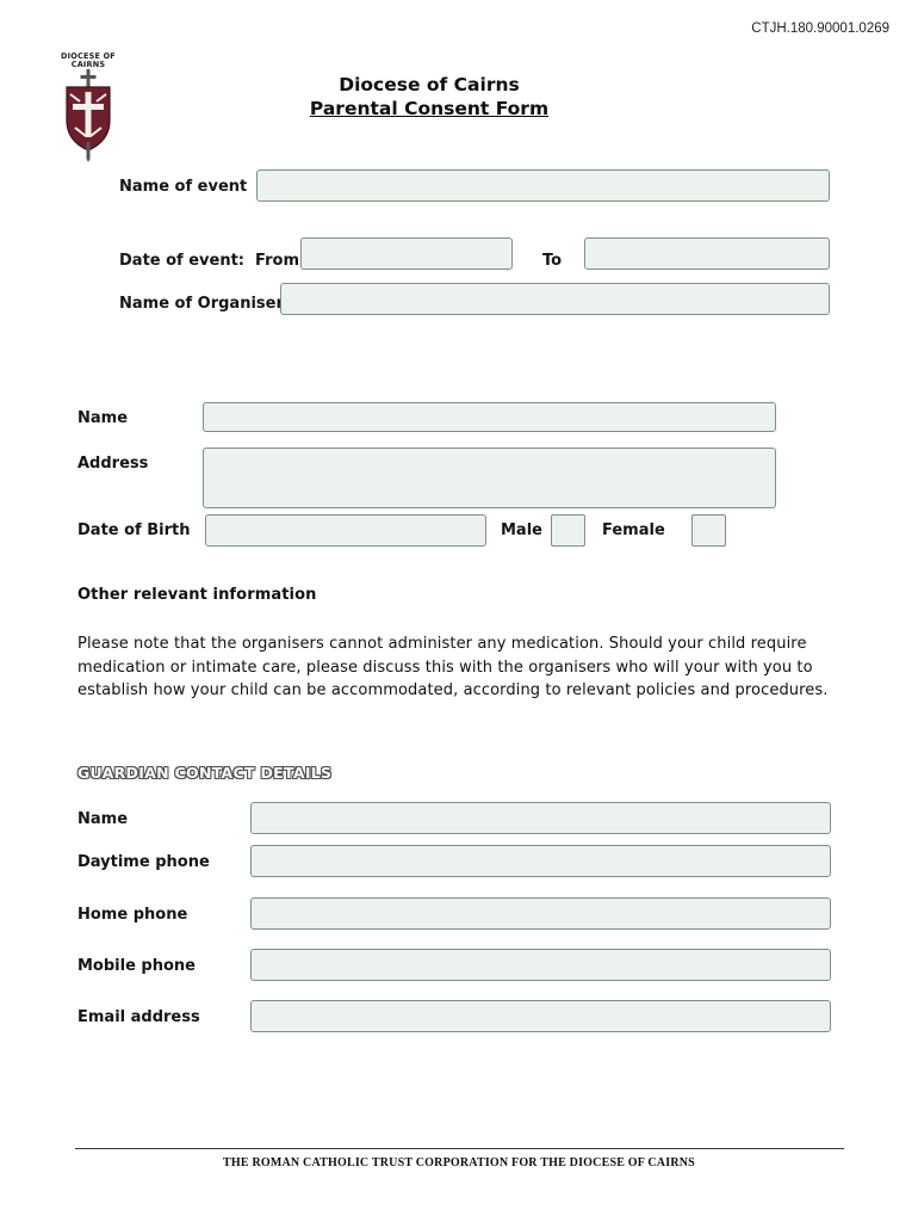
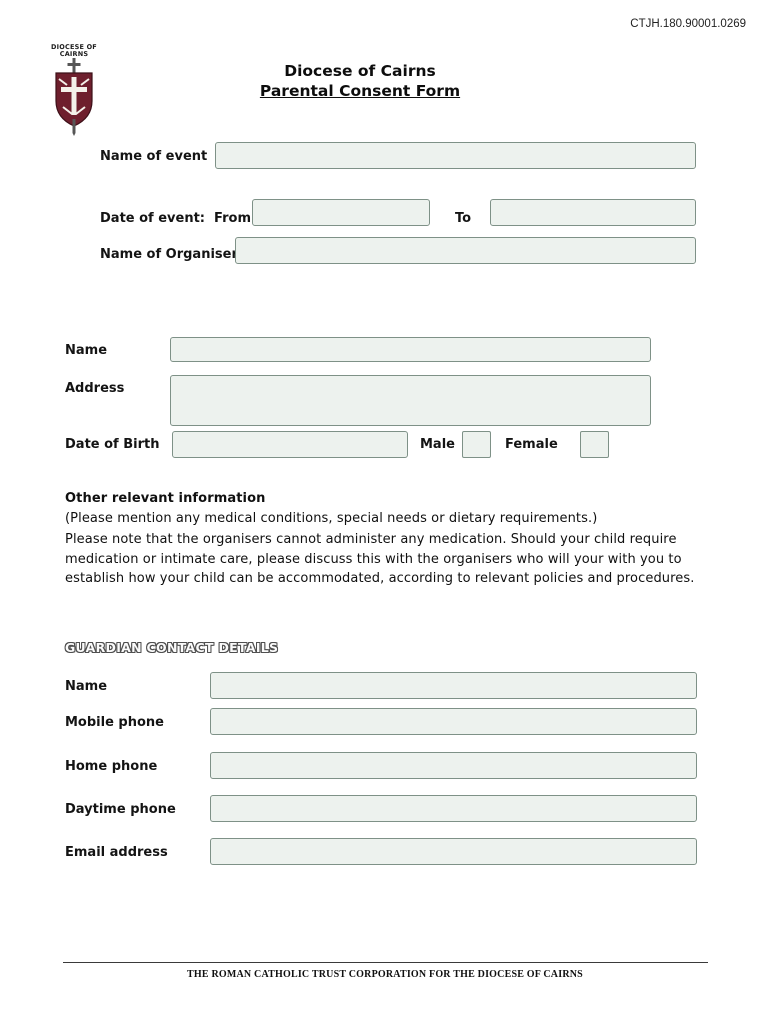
  CTJH.180.90001.0269
  DIOCESE OF
  CAIRNS
  Diocese of Cairns
  Parental Consent Form
  Name of event
  Date of event: From
  To
  Name of Organise
  Name
  Address
  Date of Birth
  Male
  Female
  Other relevant information
+ (Please mention any medical conditions, special needs or dietary requirements.)
  Please note that the organisers cannot administer any medication. Should your child require medication or intimate care, please discuss this with the organisers who will your with you to establish how your child can be accommodated, according to relevant policies and procedures.
  GUARDIAN CONTACT DETAILS
  Name
- Daytime phone
+ Mobile phone
  Home phone
- Mobile phone
+ Daytime phone
  Email address
  THE ROMAN CATHOLIC TRUST CORPORATION FOR THE DIOCESE OF CAIRNS
